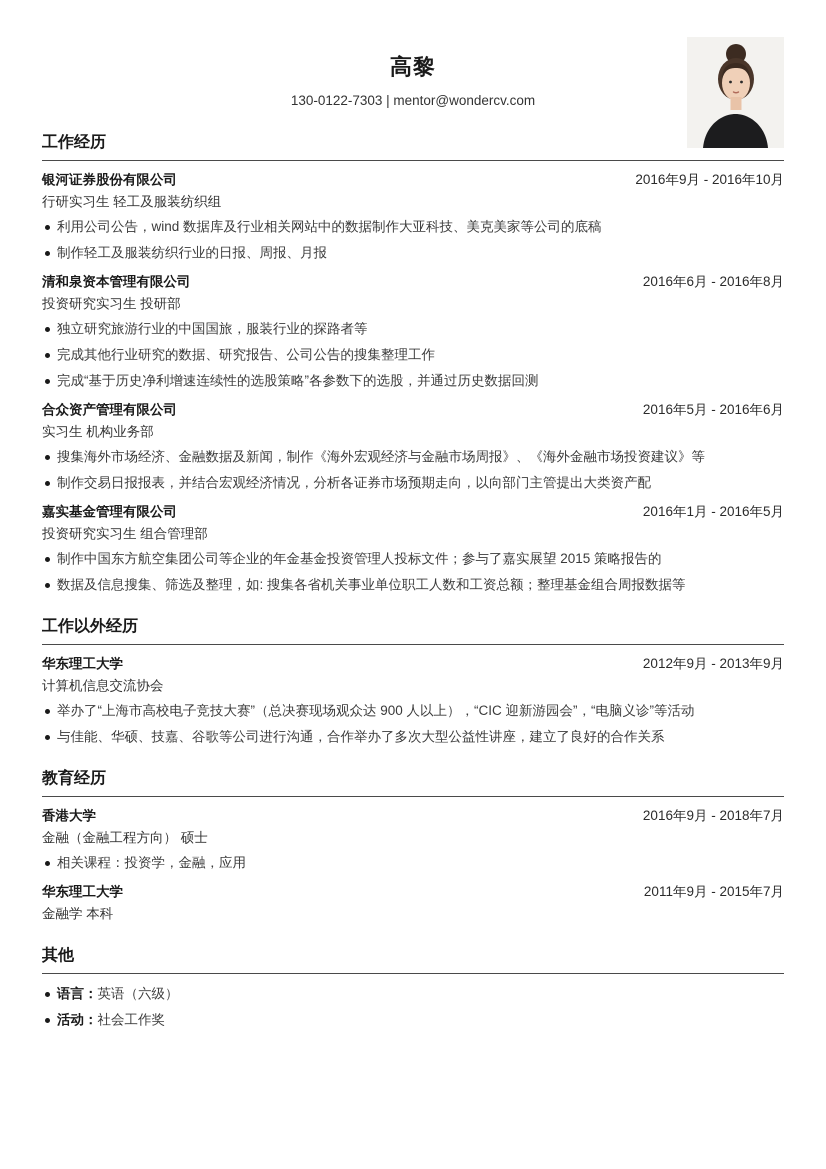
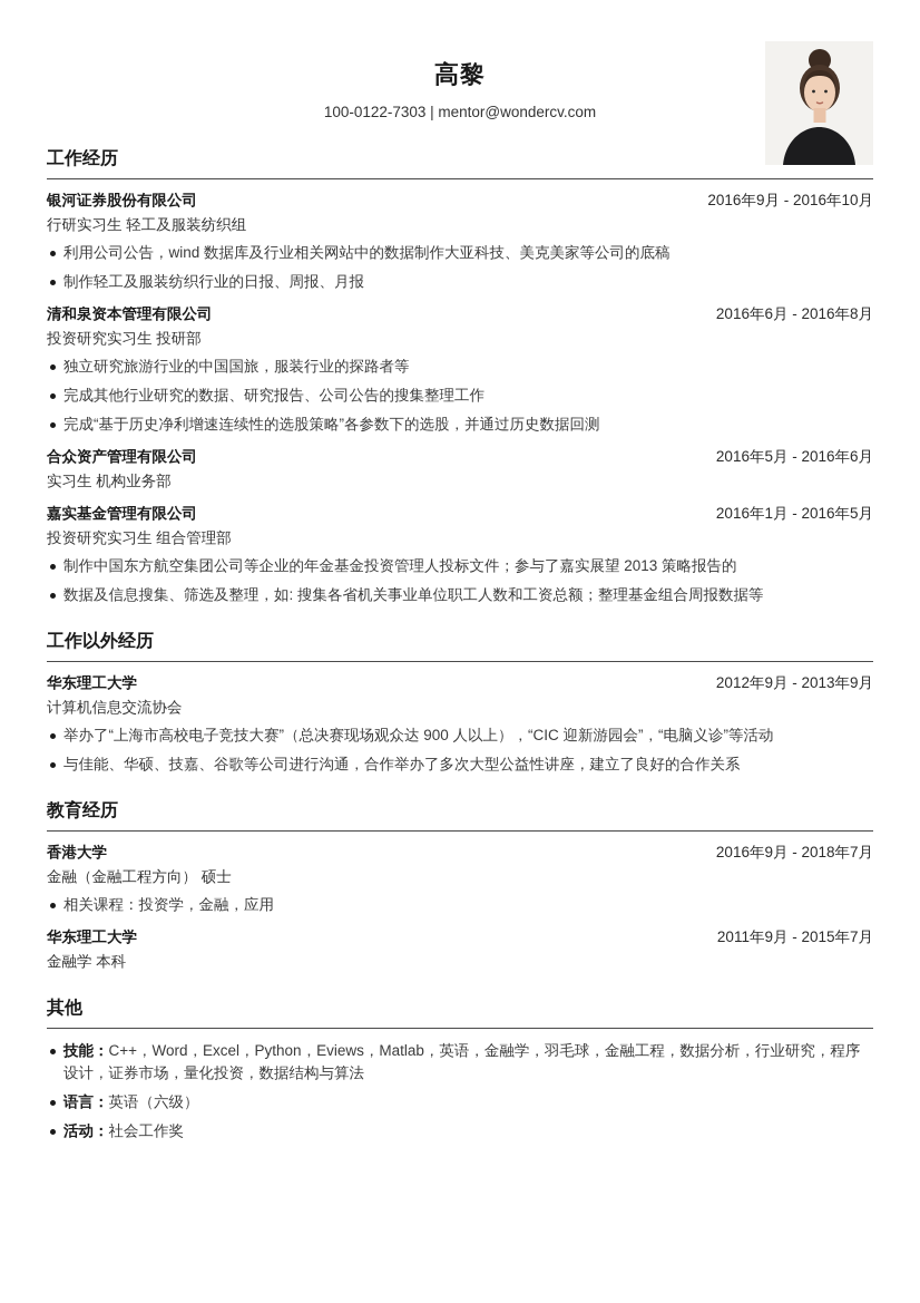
  高黎
- 130-0122-7303 | mentor@wondercv.com
+ 100-0122-7303 | mentor@wondercv.com
  工作经历
  银河证券股份有限公司
  2016年9月 - 2016年10月
  行研实习生 轻工及服装纺织组
  利用公司公告，wind 数据库及行业相关网站中的数据制作大亚科技、美克美家等公司的底稿
  制作轻工及服装纺织行业的日报、周报、月报
  清和泉资本管理有限公司
  2016年6月 - 2016年8月
  投资研究实习生 投研部
  独立研究旅游行业的中国国旅，服装行业的探路者等
  完成其他行业研究的数据、研究报告、公司公告的搜集整理工作
  完成“基于历史净利增速连续性的选股策略”各参数下的选股，并通过历史数据回测
  合众资产管理有限公司
  2016年5月 - 2016年6月
  实习生 机构业务部
- 搜集海外市场经济、金融数据及新闻，制作《海外宏观经济与金融市场周报》、《海外金融市场投资建议》等
- 制作交易日报报表，并结合宏观经济情况，分析各证券市场预期走向，以向部门主管提出大类资产配
  嘉实基金管理有限公司
  2016年1月 - 2016年5月
  投资研究实习生 组合管理部
- 制作中国东方航空集团公司等企业的年金基金投资管理人投标文件；参与了嘉实展望 2015 策略报告的
+ 制作中国东方航空集团公司等企业的年金基金投资管理人投标文件；参与了嘉实展望 2013 策略报告的
  数据及信息搜集、筛选及整理，如: 搜集各省机关事业单位职工人数和工资总额；整理基金组合周报数据等
  工作以外经历
  华东理工大学
  2012年9月 - 2013年9月
  计算机信息交流协会
  举办了“上海市高校电子竞技大赛”（总决赛现场观众达 900 人以上），“CIC 迎新游园会”，“电脑义诊”等活动
  与佳能、华硕、技嘉、谷歌等公司进行沟通，合作举办了多次大型公益性讲座，建立了良好的合作关系
  教育经历
  香港大学
  2016年9月 - 2018年7月
  金融（金融工程方向） 硕士
  相关课程：投资学，金融，应用
  华东理工大学
  2011年9月 - 2015年7月
  金融学 本科
  其他
+ 技能：C++，Word，Excel，Python，Eviews，Matlab，英语，金融学，羽毛球，金融工程，数据分析，行业研究，程序设计，证券市场，量化投资，数据结构与算法
  语言：英语（六级）
  活动：社会工作奖
